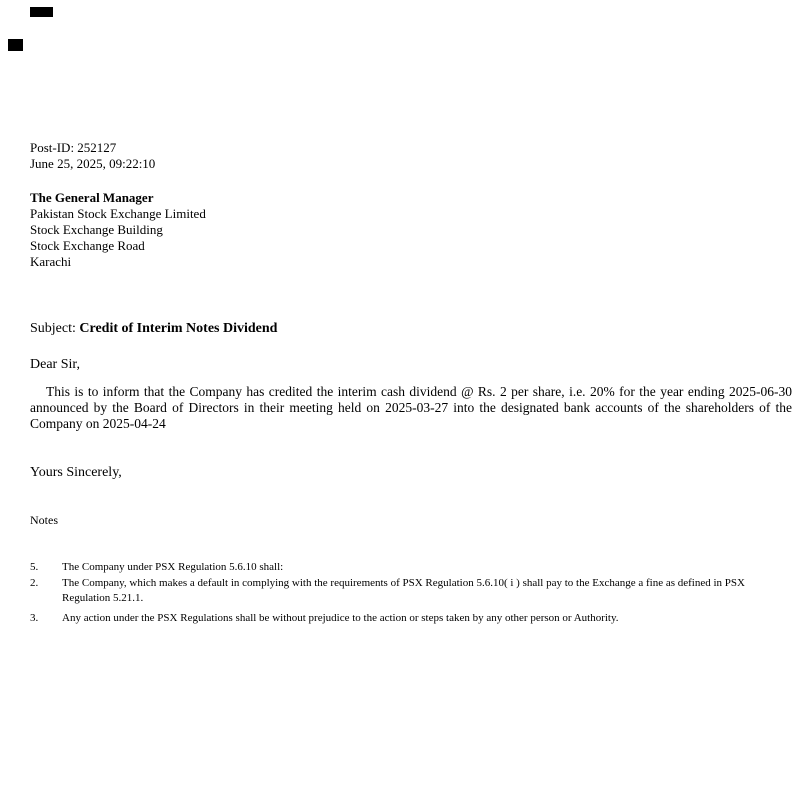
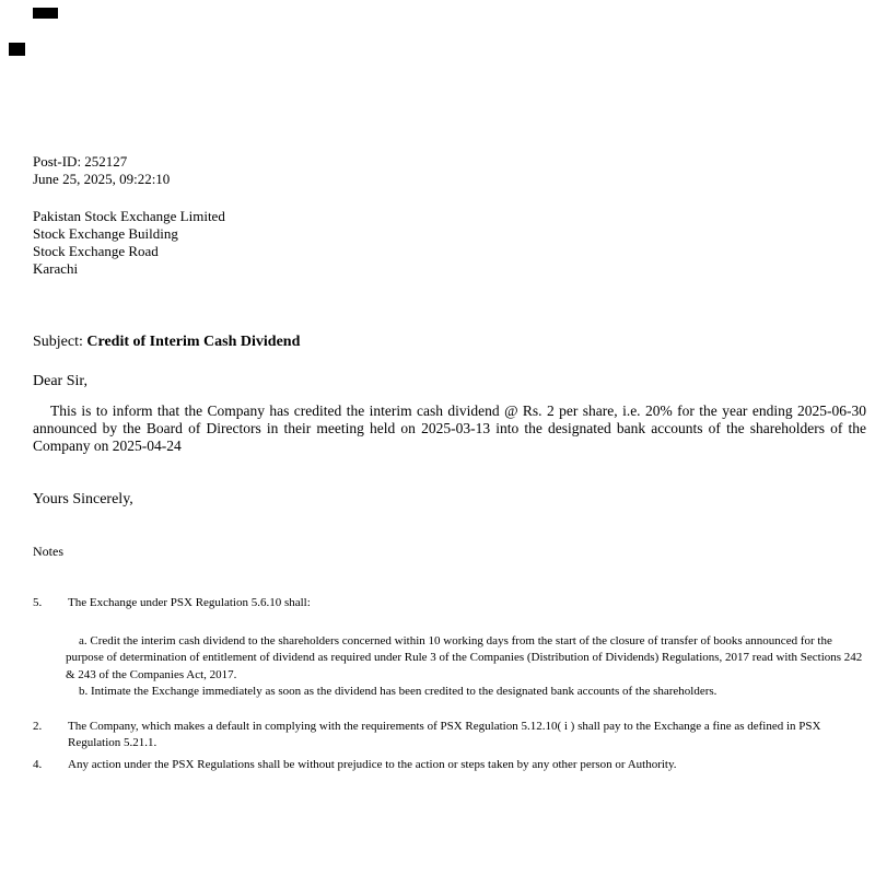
  Post-ID: 252127
  June 25, 2025, 09:22:10
- The General Manager
  Pakistan Stock Exchange Limited
  Stock Exchange Building
  Stock Exchange Road
  Karachi
- Subject: Credit of Interim Notes Dividend
+ Subject: Credit of Interim Cash Dividend
  Dear Sir,
- This is to inform that the Company has credited the interim cash dividend @ Rs. 2 per share, i.e. 20% for the year ending 2025-06-30 announced by the Board of Directors in their meeting held on 2025-03-27 into the designated bank accounts of the shareholders of the Company on 2025-04-24
+ This is to inform that the Company has credited the interim cash dividend @ Rs. 2 per share, i.e. 20% for the year ending 2025-06-30 announced by the Board of Directors in their meeting held on 2025-03-13 into the designated bank accounts of the shareholders of the Company on 2025-04-24
  Yours Sincerely,
  Notes
  5.
- The Company under PSX Regulation 5.6.10 shall:
+ The Exchange under PSX Regulation 5.6.10 shall:
+ a. Credit the interim cash dividend to the shareholders concerned within 10 working days from the start of the closure of transfer of books announced for the purpose of determination of entitlement of dividend as required under Rule 3 of the Companies (Distribution of Dividends) Regulations, 2017 read with Sections 242 & 243 of the Companies Act, 2017.
+ b. Intimate the Exchange immediately as soon as the dividend has been credited to the designated bank accounts of the shareholders.
  2.
- The Company, which makes a default in complying with the requirements of PSX Regulation 5.6.10( i ) shall pay to the Exchange a fine as defined in PSX Regulation 5.21.1.
+ The Company, which makes a default in complying with the requirements of PSX Regulation 5.12.10( i ) shall pay to the Exchange a fine as defined in PSX Regulation 5.21.1.
- 3.
+ 4.
  Any action under the PSX Regulations shall be without prejudice to the action or steps taken by any other person or Authority.
